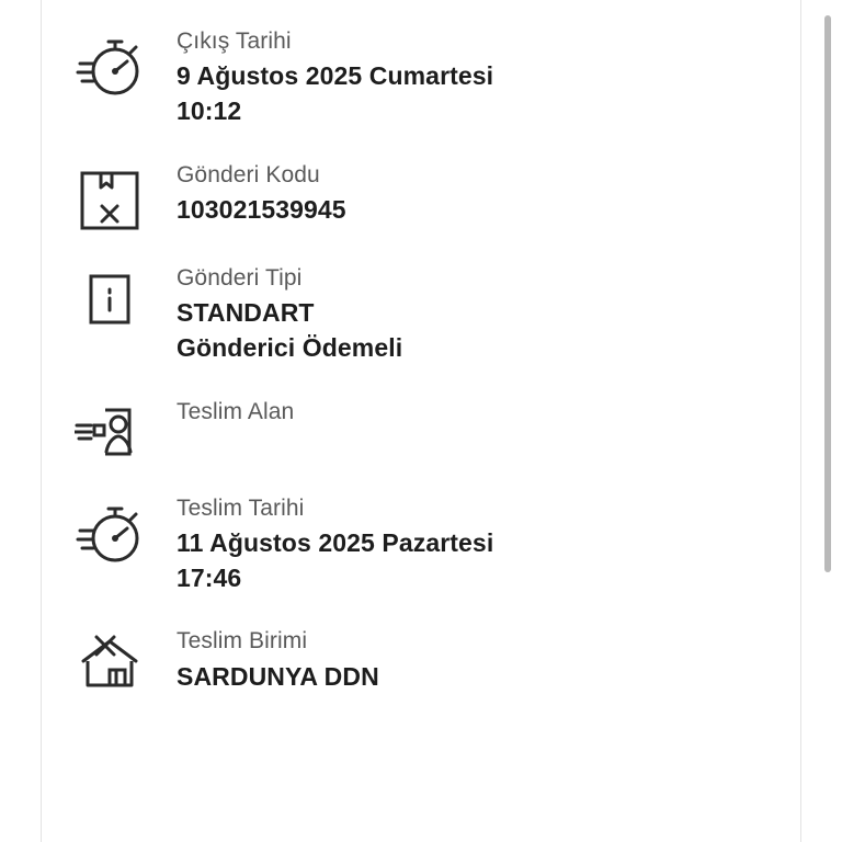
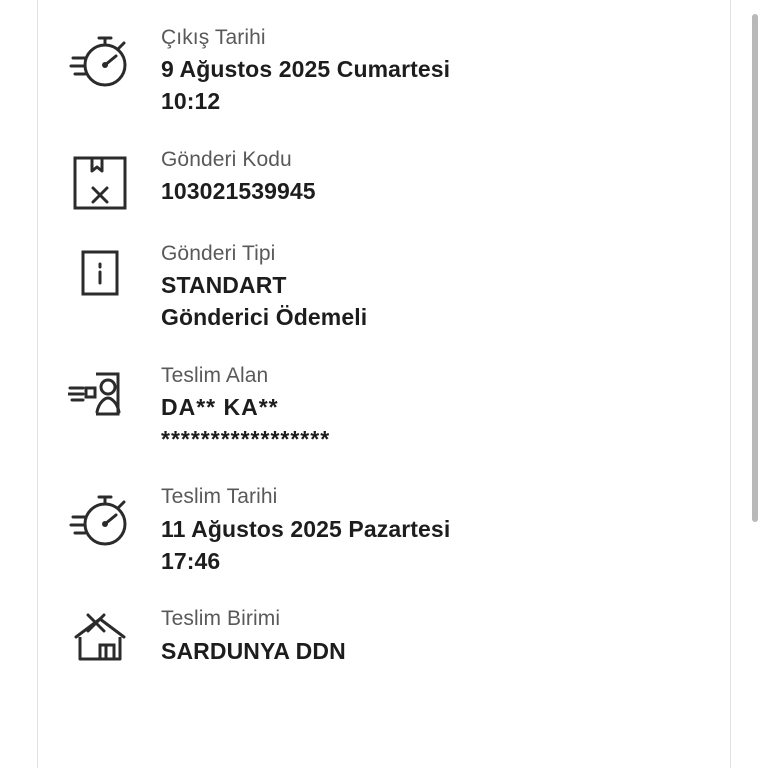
  Çıkış Tarihi
  9 Ağustos 2025 Cumartesi
  10:12
  Gönderi Kodu
  103021539945
  Gönderi Tipi
  STANDART
  Gönderici Ödemeli
  Teslim Alan
+ DA** KA**
+ *****************
  Teslim Tarihi
  11 Ağustos 2025 Pazartesi
  17:46
  Teslim Birimi
  SARDUNYA DDN
